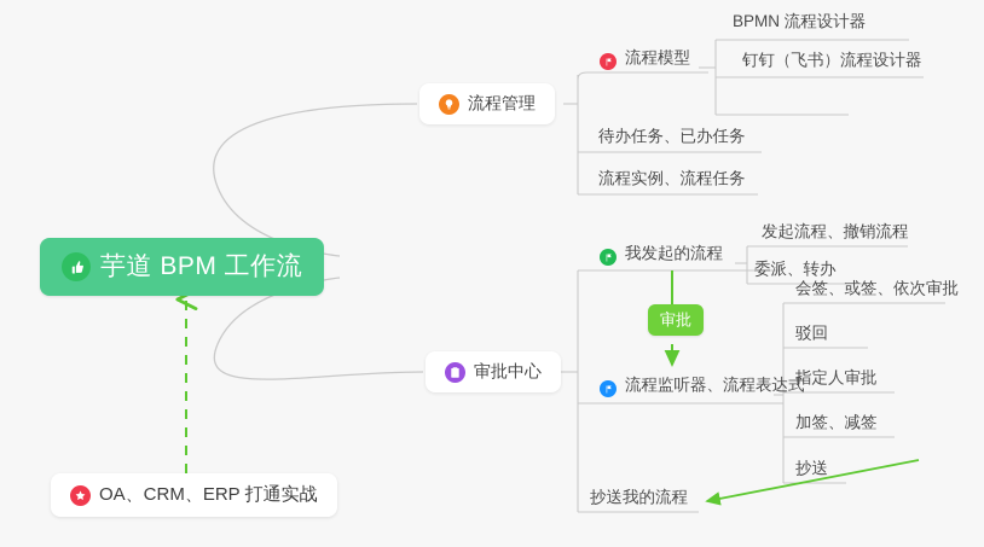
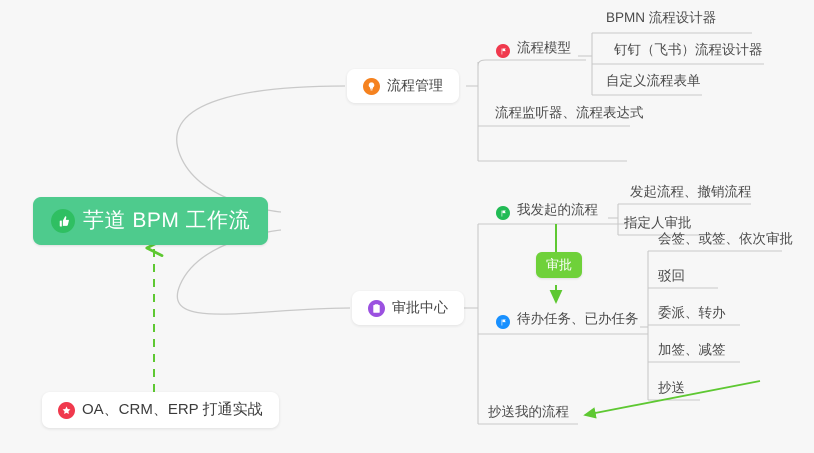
  芋道 BPM 工作流
  流程管理
  流程模型
  BPMN 流程设计器
  钉钉（飞书）流程设计器
+ 自定义流程表单
- 待办任务、已办任务
+ 流程监听器、流程表达式
- 流程实例、流程任务
  审批中心
  我发起的流程
  发起流程、撤销流程
- 委派、转办
+ 指定人审批
  审批
- 流程监听器、流程表达式
+ 待办任务、已办任务
  会签、或签、依次审批
  驳回
- 指定人审批
+ 委派、转办
  加签、减签
  抄送
  抄送我的流程
  OA、CRM、ERP 打通实战
